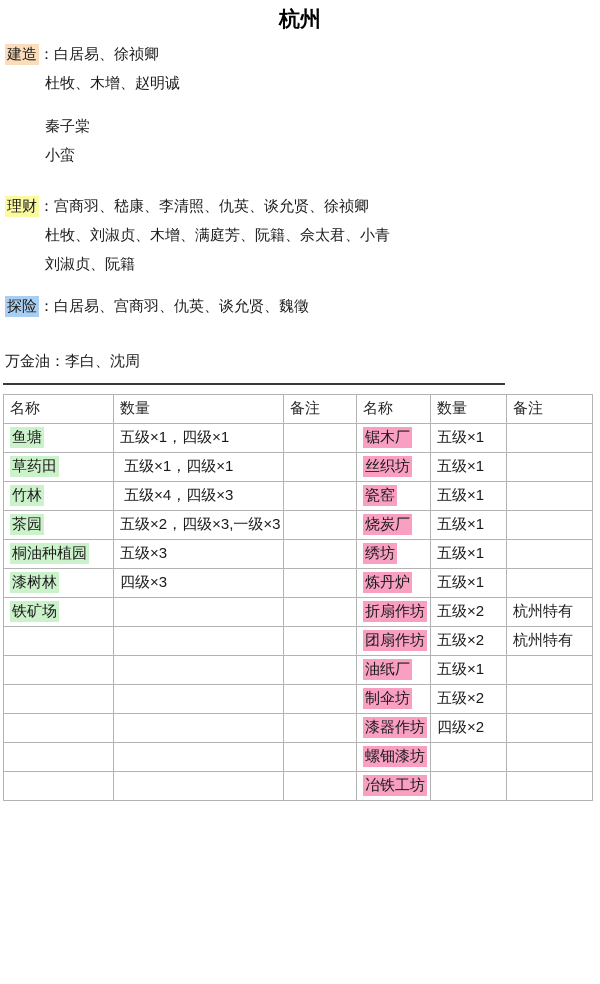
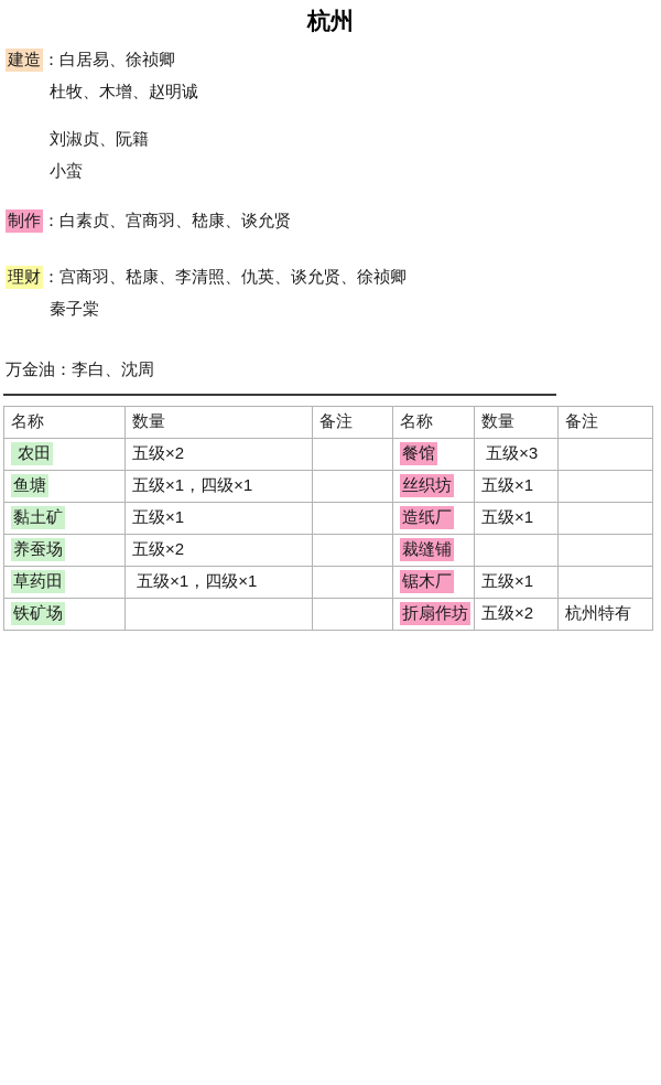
  杭州
  建造：白居易、徐祯卿
  杜牧、木增、赵明诚
- 秦子棠
+ 刘淑贞、阮籍
  小蛮
+ 制作：白素贞、宫商羽、嵇康、谈允贤
  理财：宫商羽、嵇康、李清照、仇英、谈允贤、徐祯卿
- 杜牧、刘淑贞、木增、满庭芳、阮籍、佘太君、小青
- 刘淑贞、阮籍
+ 秦子棠
- 探险：白居易、宫商羽、仇英、谈允贤、魏徵
  万金油：李白、沈周
  名称	数量	备注	名称	数量	备注
+ 农田	五级×2		餐馆	五级×3
- 鱼塘	五级×1，四级×1		锯木厂	五级×1
+ 鱼塘	五级×1，四级×1		丝织坊	五级×1
+ 黏土矿	五级×1		造纸厂	五级×1
+ 养蚕场	五级×2		裁缝铺
- 草药田	五级×1，四级×1		丝织坊	五级×1
+ 草药田	五级×1，四级×1		锯木厂	五级×1
- 竹林	五级×4，四级×3		瓷窑	五级×1
- 茶园	五级×2，四级×3,一级×3		烧炭厂	五级×1
- 桐油种植园	五级×3		绣坊	五级×1
- 漆树林	四级×3		炼丹炉	五级×1
  铁矿场			折扇作坊	五级×2	杭州特有
- 			团扇作坊	五级×2	杭州特有
- 			油纸厂	五级×1
- 			制伞坊	五级×2
- 			漆器作坊	四级×2
- 			螺钿漆坊
- 			冶铁工坊
